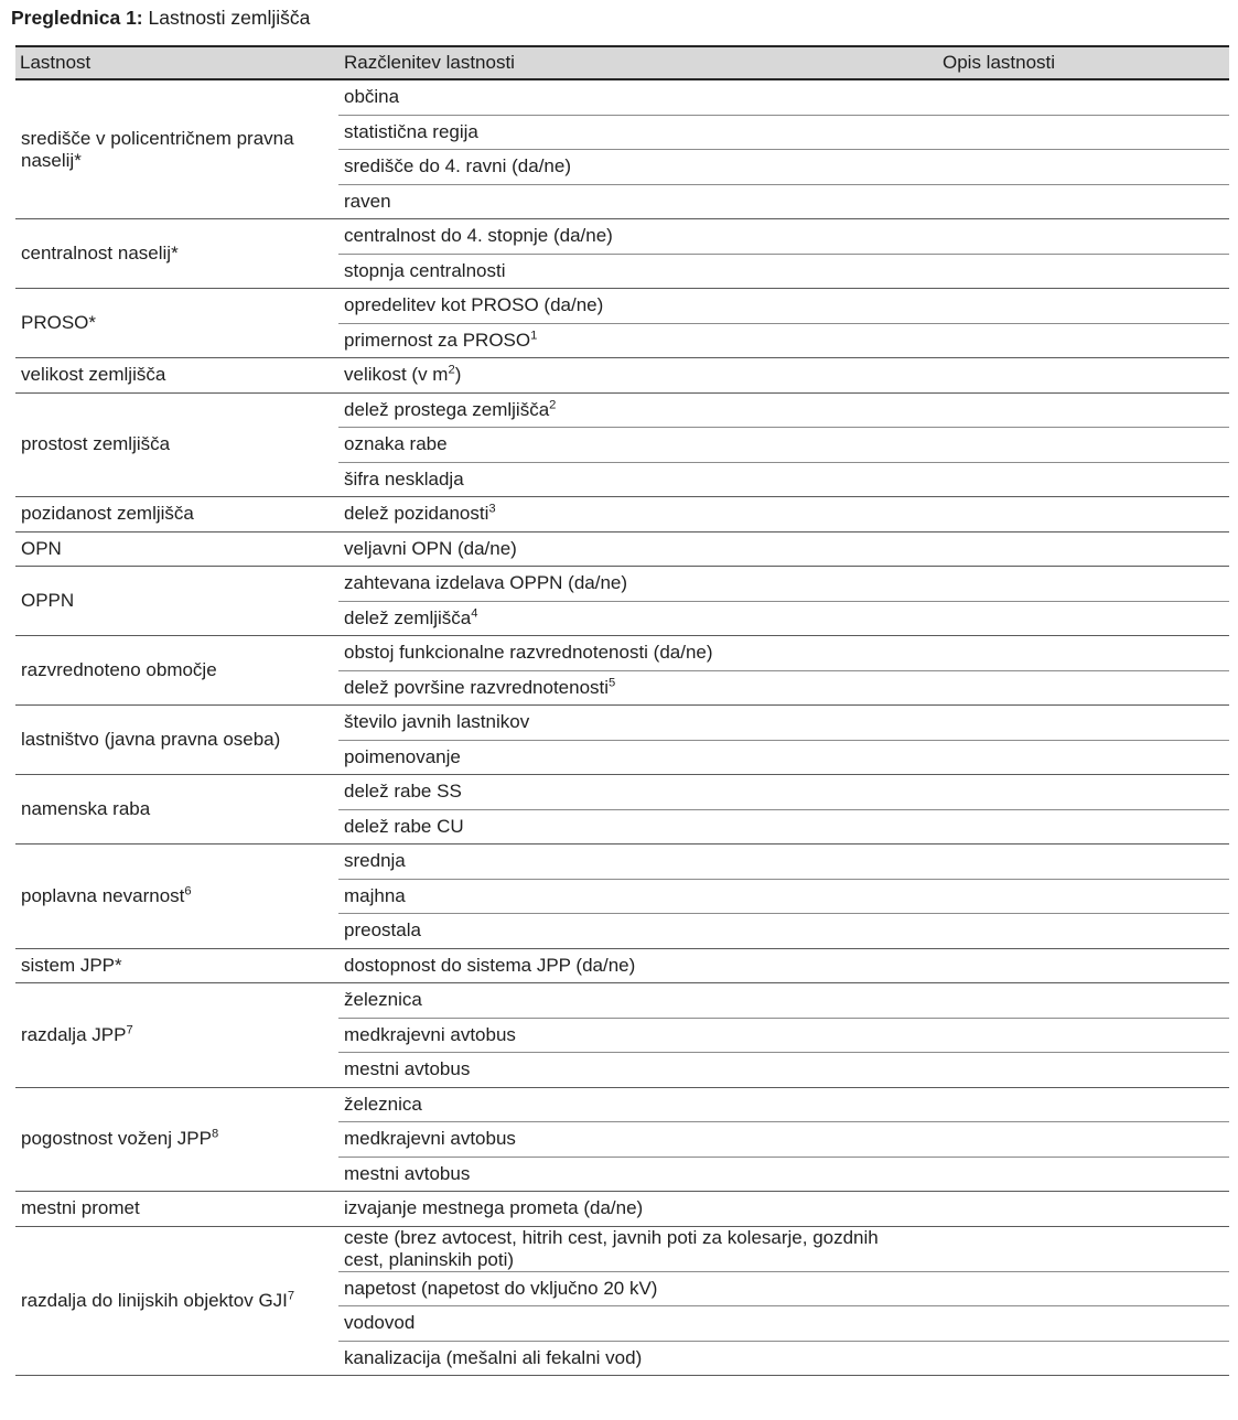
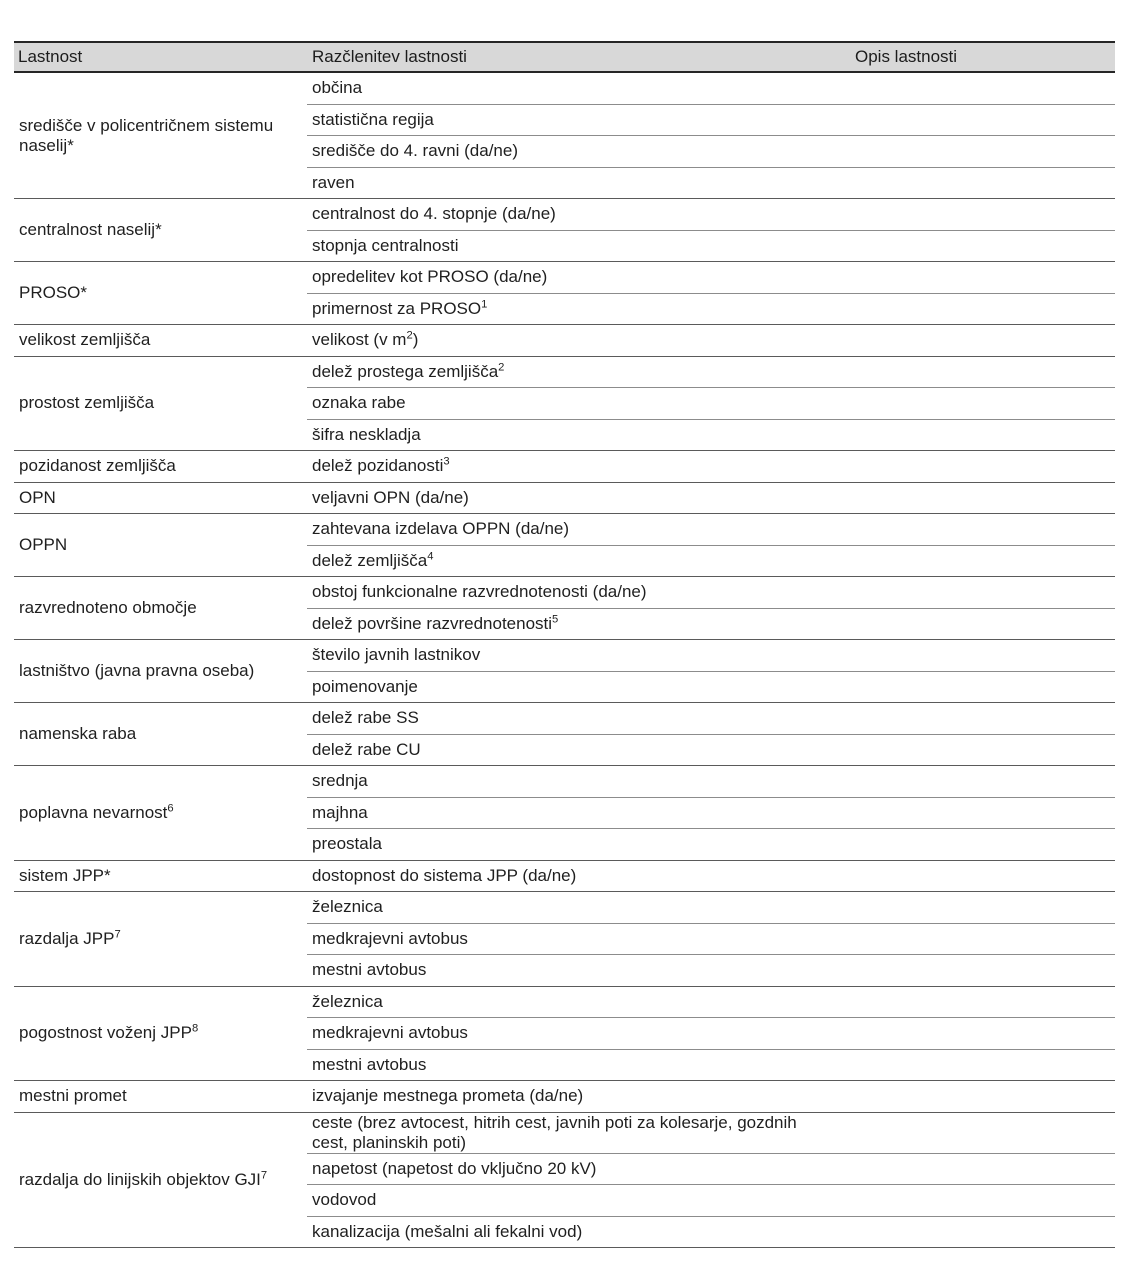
- Preglednica 1: Lastnosti zemljišča
  Lastnost	Razčlenitev lastnosti	Opis lastnosti
- središče v policentričnem pravna naselij*	občina
+ središče v policentričnem sistemu naselij*	občina
  statistična regija
  središče do 4. ravni (da/ne)
  raven
  centralnost naselij*	centralnost do 4. stopnje (da/ne)
  stopnja centralnosti
  PROSO*	opredelitev kot PROSO (da/ne)
  primernost za PROSO1
  velikost zemljišča	velikost (v m2)
  prostost zemljišča	delež prostega zemljišča2
  oznaka rabe
  šifra neskladja
  pozidanost zemljišča	delež pozidanosti3
  OPN	veljavni OPN (da/ne)
  OPPN	zahtevana izdelava OPPN (da/ne)
  delež zemljišča4
  razvrednoteno območje	obstoj funkcionalne razvrednotenosti (da/ne)
  delež površine razvrednotenosti5
  lastništvo (javna pravna oseba)	število javnih lastnikov
  poimenovanje
  namenska raba	delež rabe SS
  delež rabe CU
  poplavna nevarnost6	srednja
  majhna
  preostala
  sistem JPP*	dostopnost do sistema JPP (da/ne)
  razdalja JPP7	železnica
  medkrajevni avtobus
  mestni avtobus
  pogostnost voženj JPP8	železnica
  medkrajevni avtobus
  mestni avtobus
  mestni promet	izvajanje mestnega prometa (da/ne)
  razdalja do linijskih objektov GJI7	ceste (brez avtocest, hitrih cest, javnih poti za kolesarje, gozdnihcest, planinskih poti)
  napetost (napetost do vključno 20 kV)
  vodovod
  kanalizacija (mešalni ali fekalni vod)
